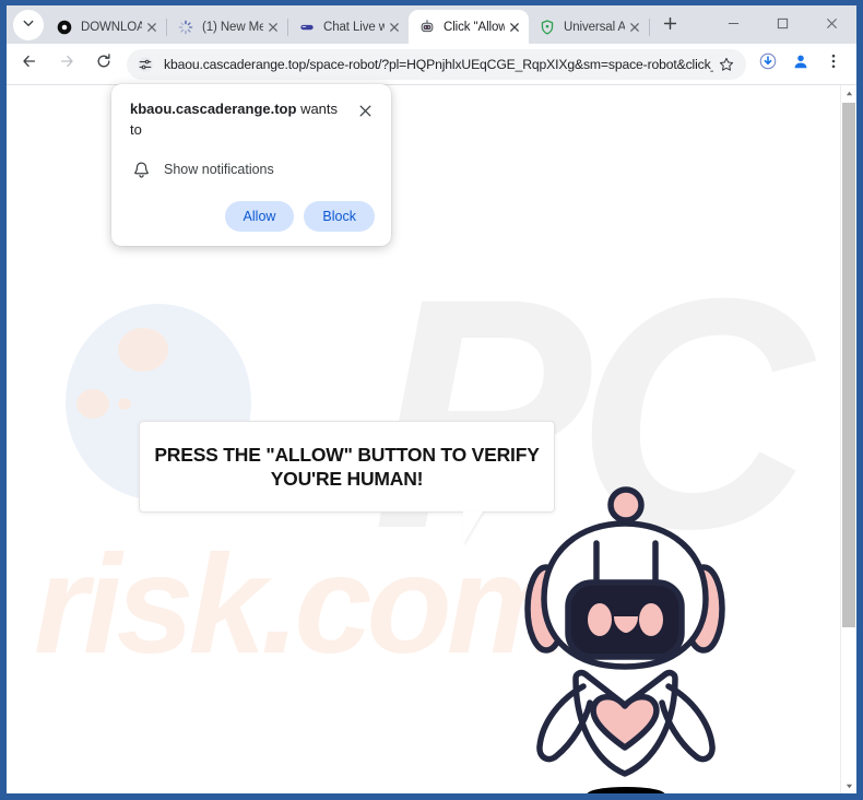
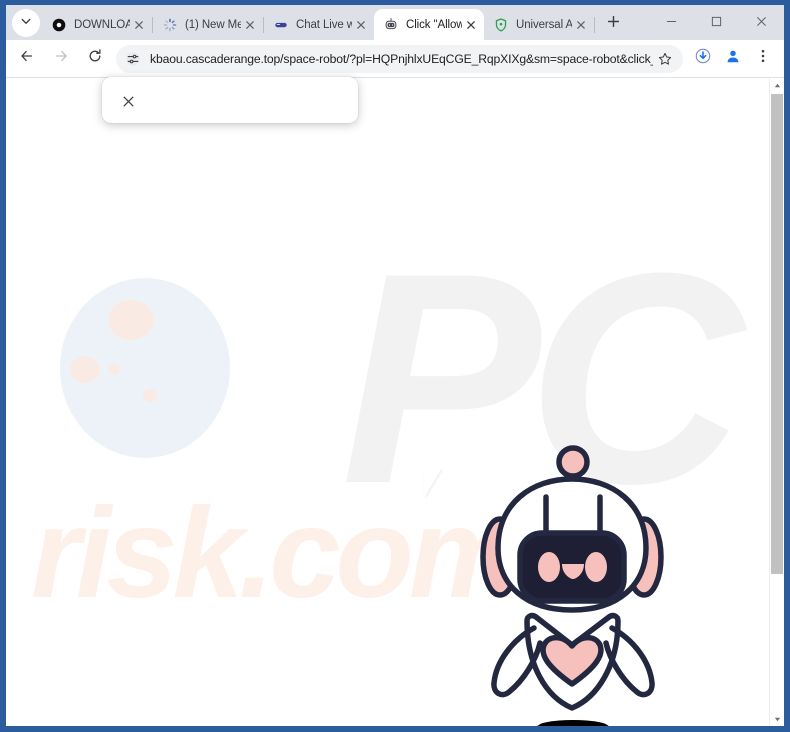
  DOWNLOA
  (1) New Me
  Chat Live w
  Click "Allow
  Universal A
  kbaou.cascaderange.top/space-robot/?pl=HQPnjhlxUEqCGE_RqpXIXg&sm=space-robot&click
  PC
  risk.com
- PRESS THE "ALLOW" BUTTON TO VERIFY YOU'RE HUMAN!
- kbaou.cascaderange.top wants to
- Show notifications
- Allow
- Block
